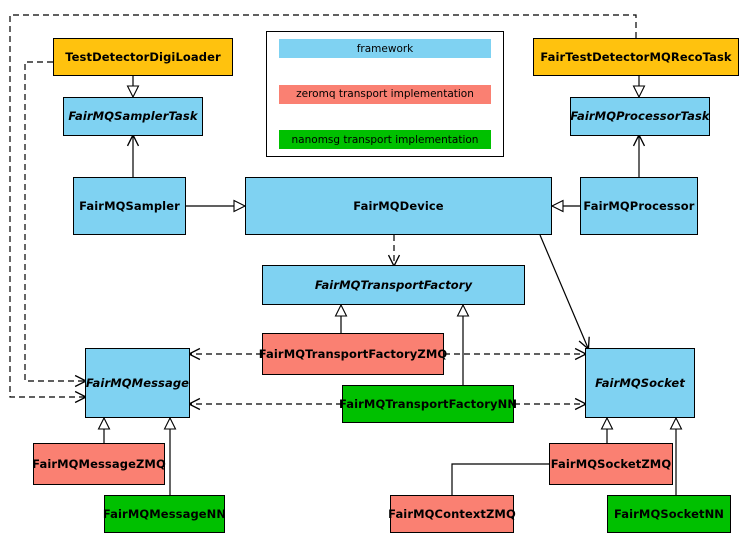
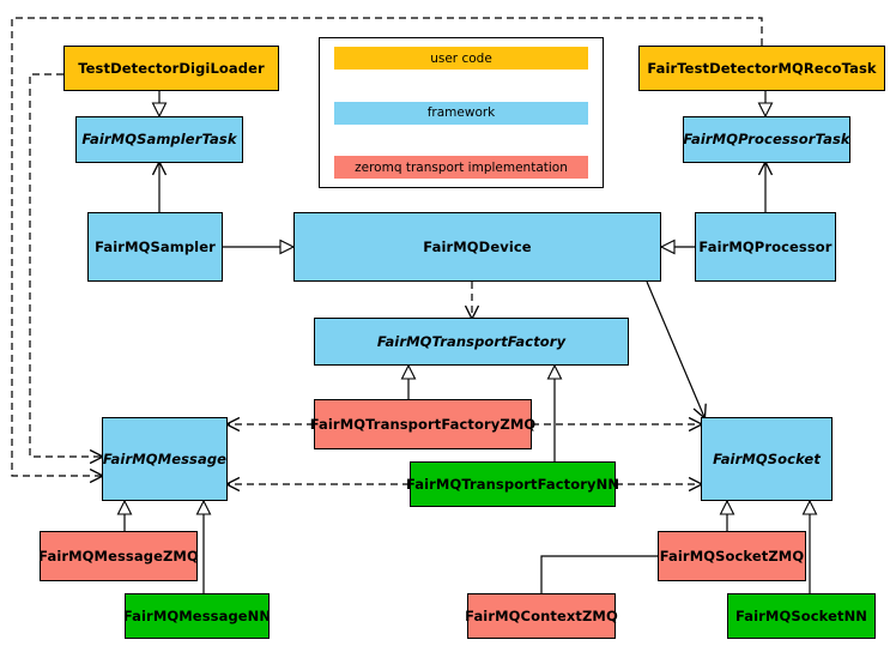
+ user code
  framework
  zeromq transport implementation
- nanomsg transport implementation
  TestDetectorDigiLoader
  FairMQSamplerTask
  FairMQSampler
  FairMQDevice
  FairMQProcessor
  FairMQProcessorTask
  FairTestDetectorMQRecoTask
  FairMQTransportFactory
  FairMQTransportFactoryZMQ
  FairMQTransportFactoryNN
  FairMQMessage
  FairMQSocket
  FairMQMessageZMQ
  FairMQMessageNN
  FairMQSocketZMQ
  FairMQSocketNN
  FairMQContextZMQ
